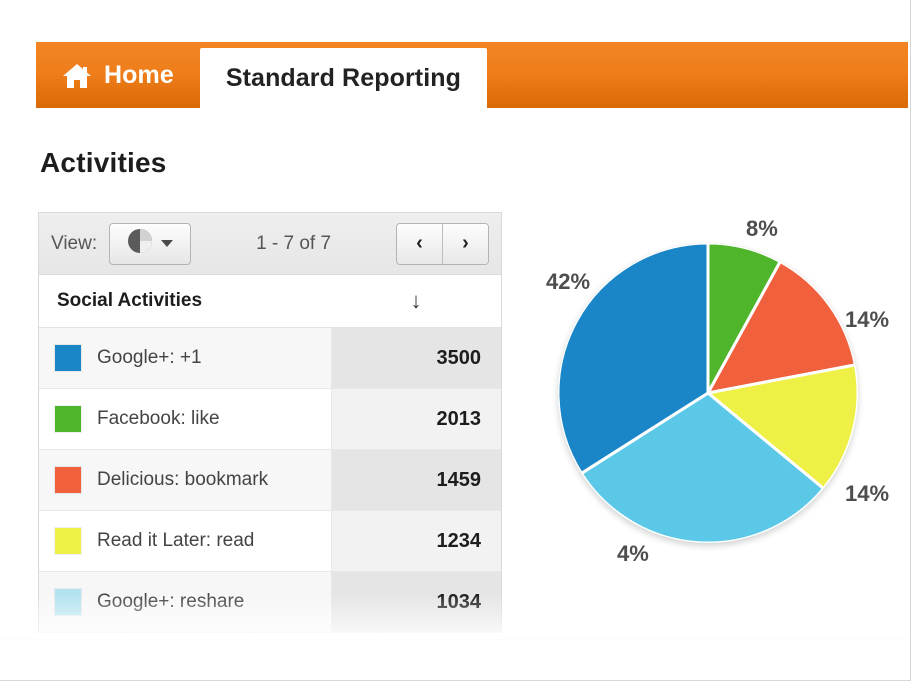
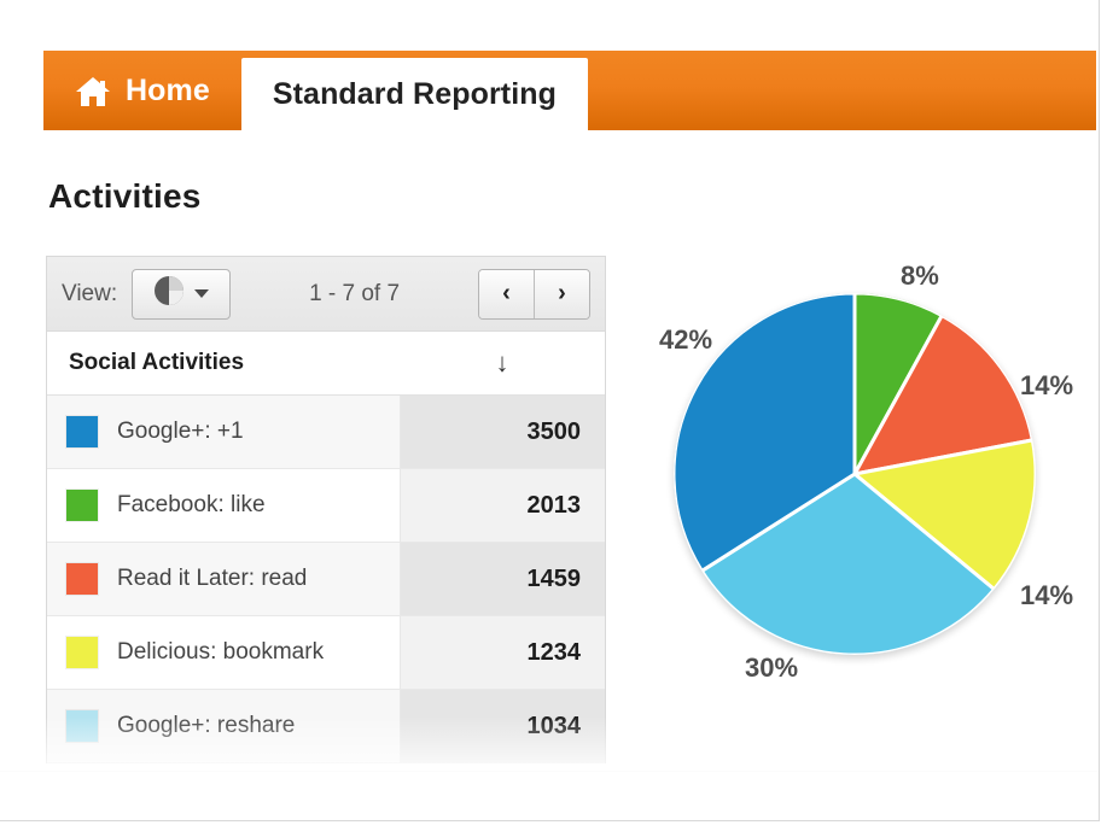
  Home
  Standard Reporting
  Activities
  View:
  1 - 7 of 7
  ‹
  ›
  Social Activities
  ↓
  Google+: +1
  3500
  Facebook: like
  2013
- Delicious: bookmark
+ Read it Later: read
  1459
- Read it Later: read
+ Delicious: bookmark
  1234
  8%
  14%
  14%
- 4%
+ 30%
  42%
